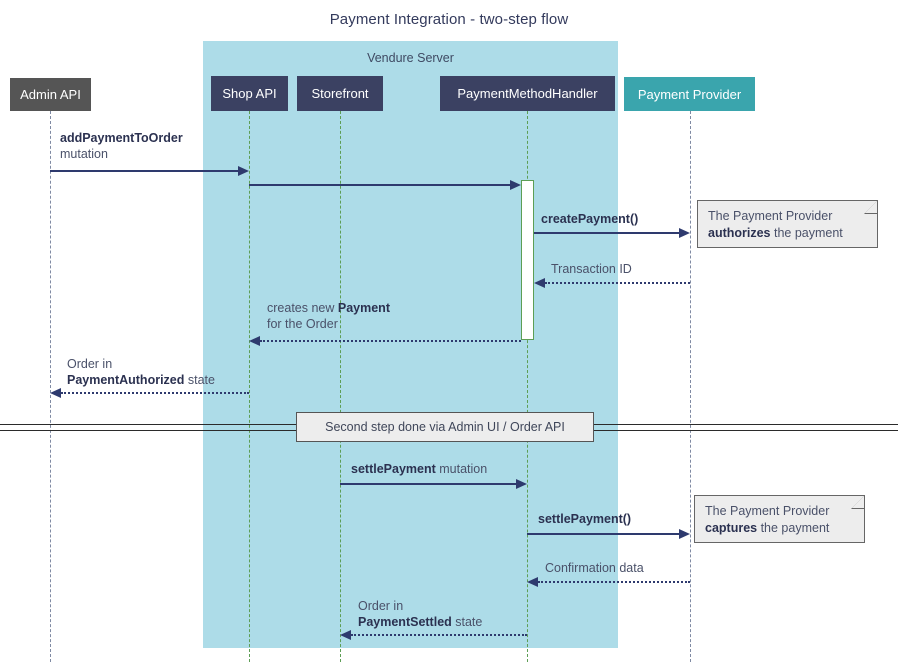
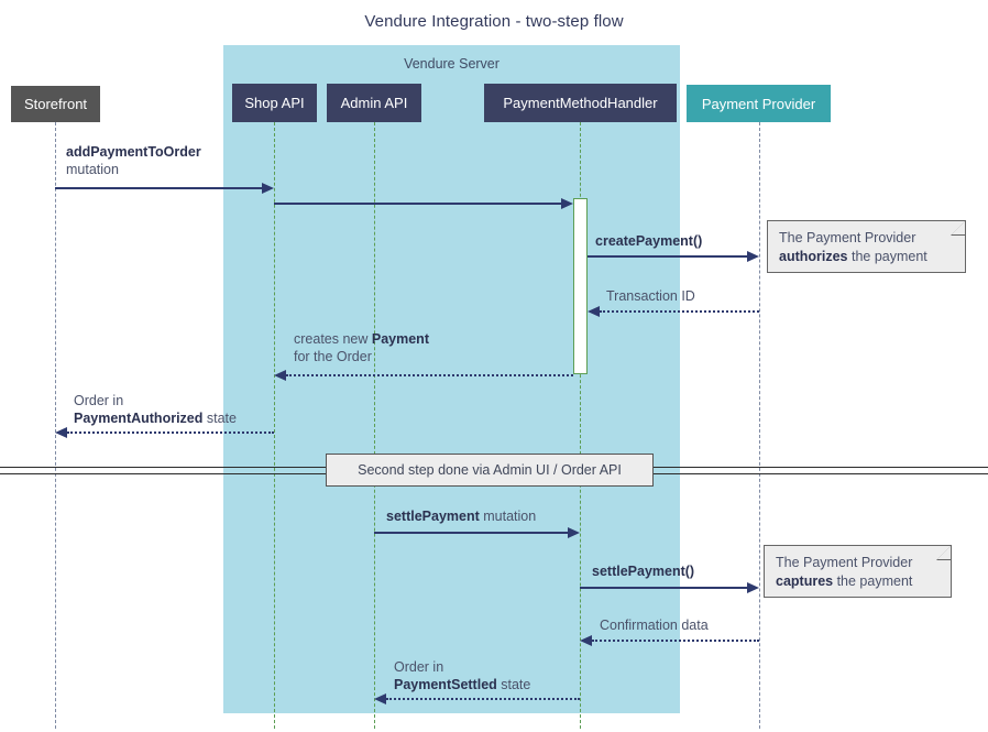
- Payment Integration - two-step flow
+ Vendure Integration - two-step flow
  Vendure Server
- Admin API
+ Storefront
  Shop API
- Storefront
+ Admin API
  PaymentMethodHandler
  Payment Provider
  addPaymentToOrder
  mutation
  createPayment()
  The Payment Provider
  authorizes the payment
  Transaction ID
  creates new Payment
  for the Order
  Order in
  PaymentAuthorized state
  Second step done via Admin UI / Order API
  settlePayment mutation
  settlePayment()
  The Payment Provider
  captures the payment
  Confirmation data
  Order in
  PaymentSettled state
